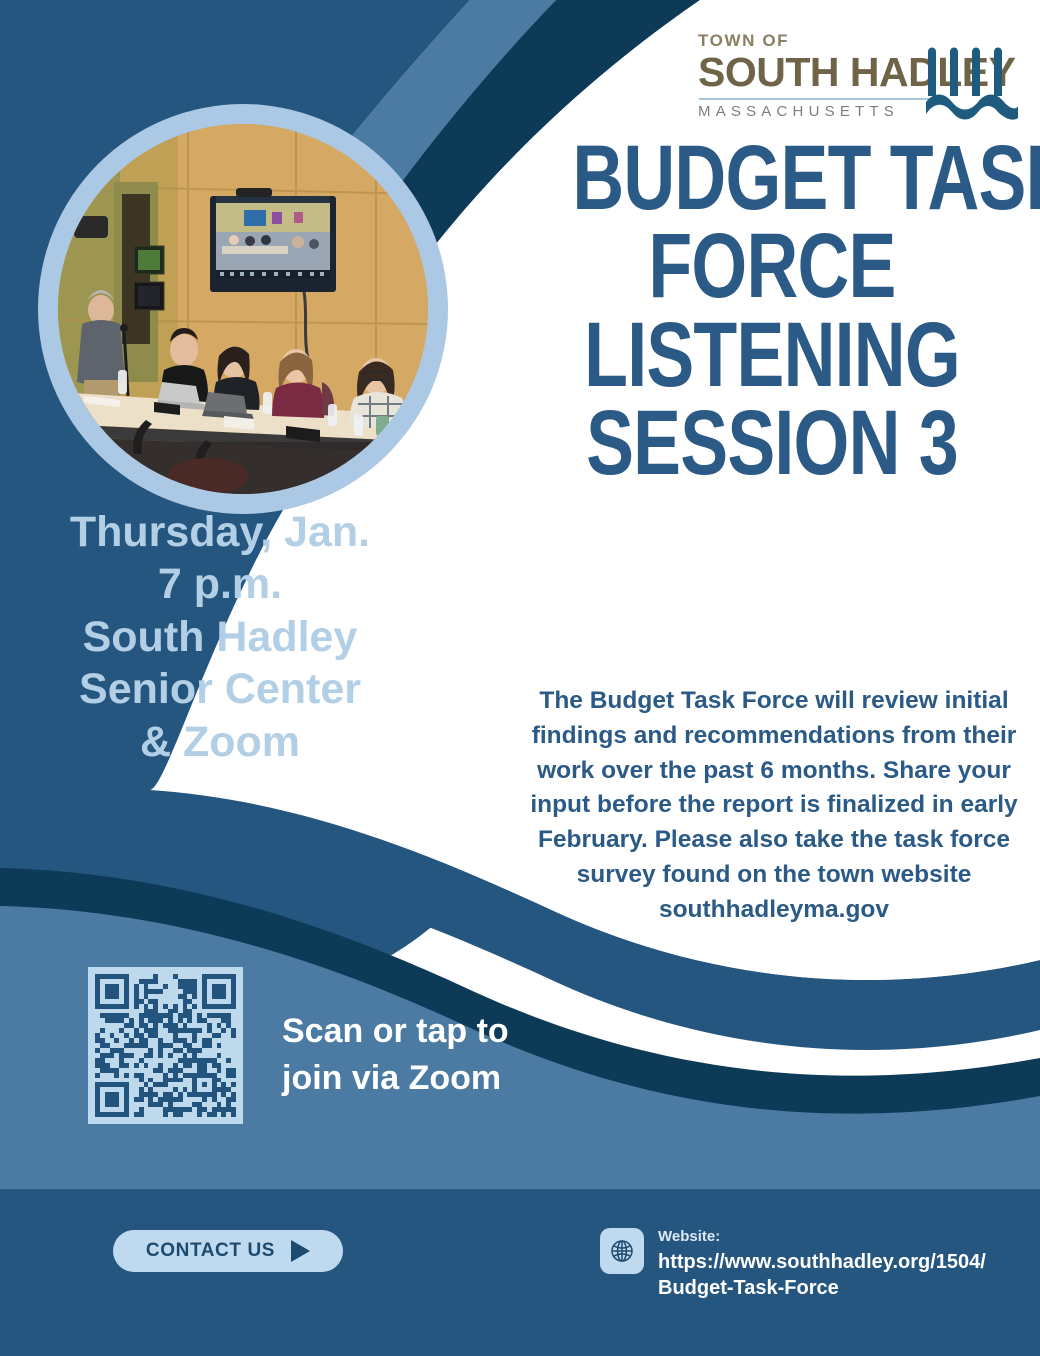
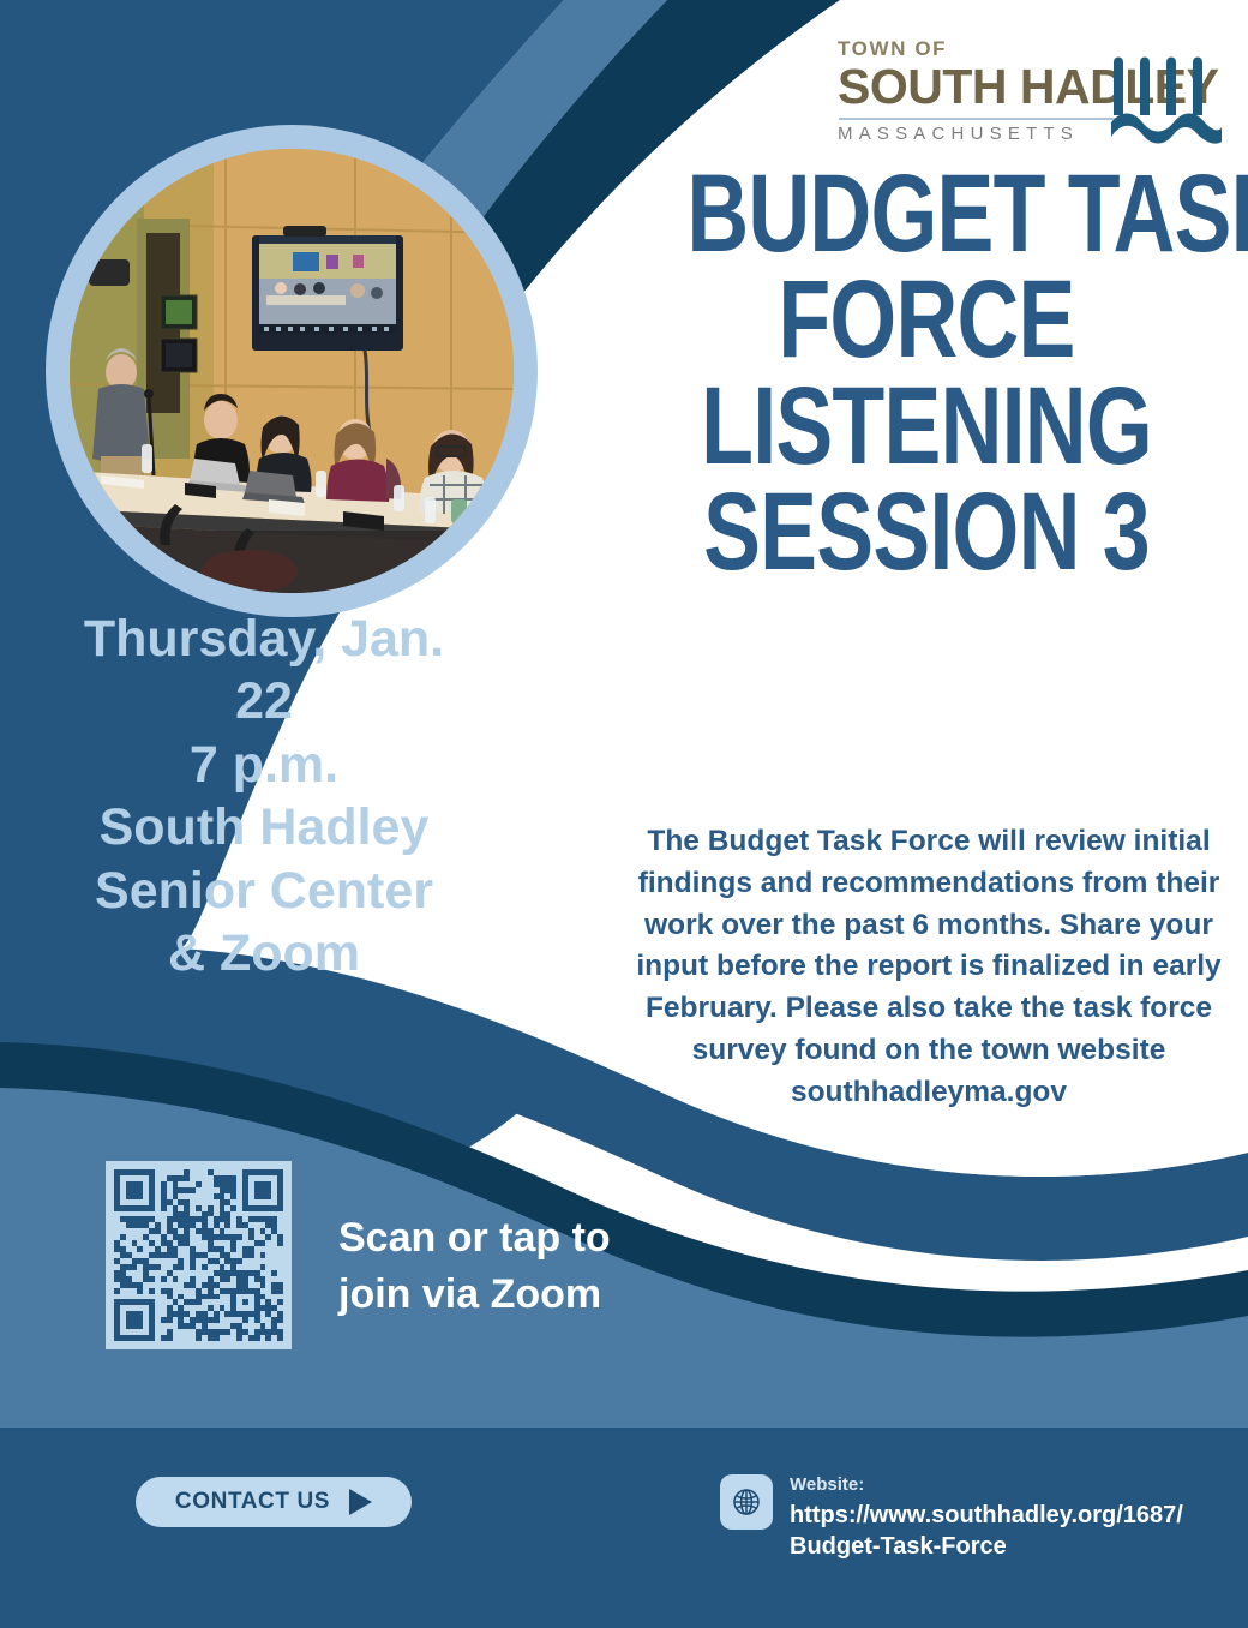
  TOWN OF
  SOUTH HADLY
  MASSACHUSETTS
  BUDGET TAS
  FORCE
  LISTENING
  SESSION 3
  The Budget Task Force will review initial findings and recommendations from their work over the past 6 months. Share your input before the report is finalized in early February. Please also take the task force survey found on the town website southhadleyma.gov
  Thursday, Jan.
+ 22
  7 p.m.
  South Hadley
  Senior Center
  & Zoom
  Scan or tap to
  join via Zoom
  CONTACT US
  Website:
- https://www.southhadley.org/1504/
+ https://www.southhadley.org/1687/
  Budget-Task-Force
